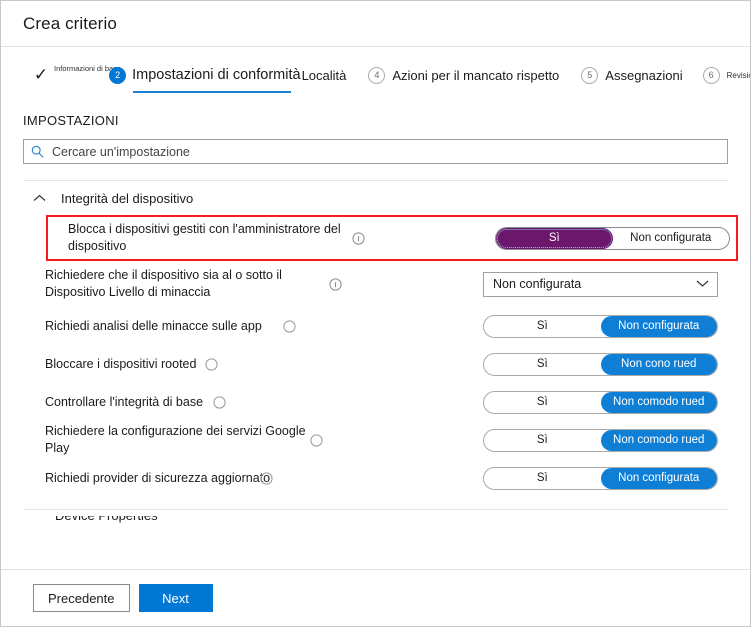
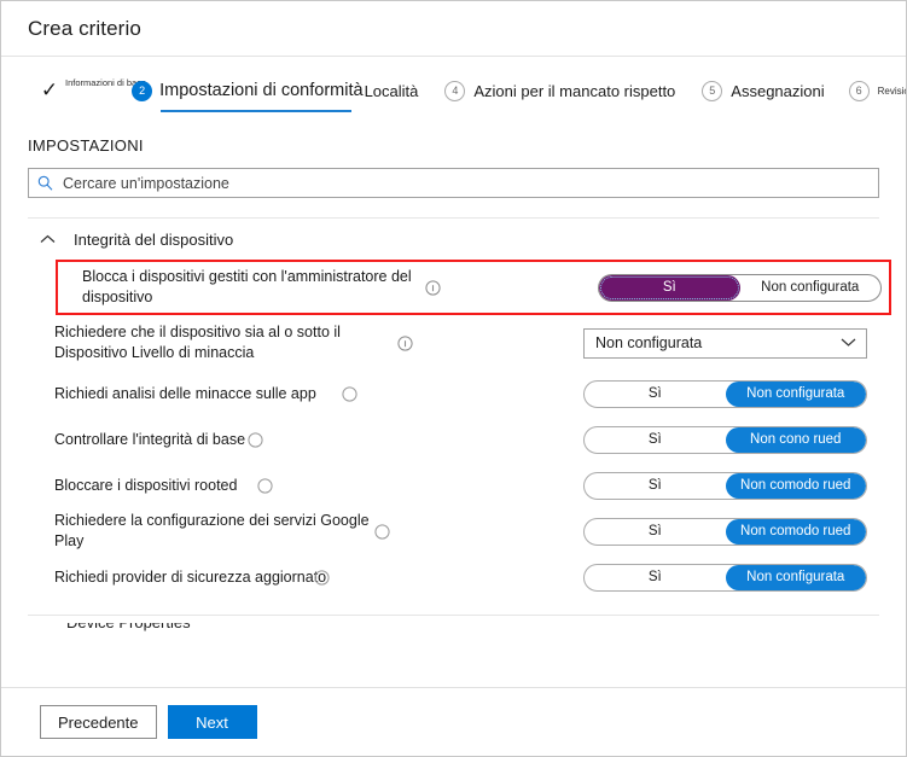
  Crea criterio
  ✓
  Informazioni di b
  2
  Impostazioni di conformità
  Località
  4
  Azioni per il mancato rispetto
  5
  Assegnazioni
  6
  IMPOSTAZIONI
  Cercare un'impostazione
  Integrità del dispositivo
  Blocca i dispositivi gestiti con l'amministratore del dispositivo
  Sì
  Non configurata
  Richiedere che il dispositivo sia al o sotto il Dispositivo Livello di minaccia
  Non configurata
  Richiedi analisi delle minacce sulle app
  Sì
  Non configurata
- Bloccare i dispositivi rooted
+ Controllare l'integrità di base
  Sì
  Non cono rued
- Controllare l'integrità di base
+ Bloccare i dispositivi rooted
  Sì
  Non comodo rued
  Richiedere la configurazione dei servizi Google Play
  Sì
  Non comodo rued
  Richiedi provider di sicurezza aggiornato
  Sì
  Non configurata
  Device Properties
  Precedente
  Next
